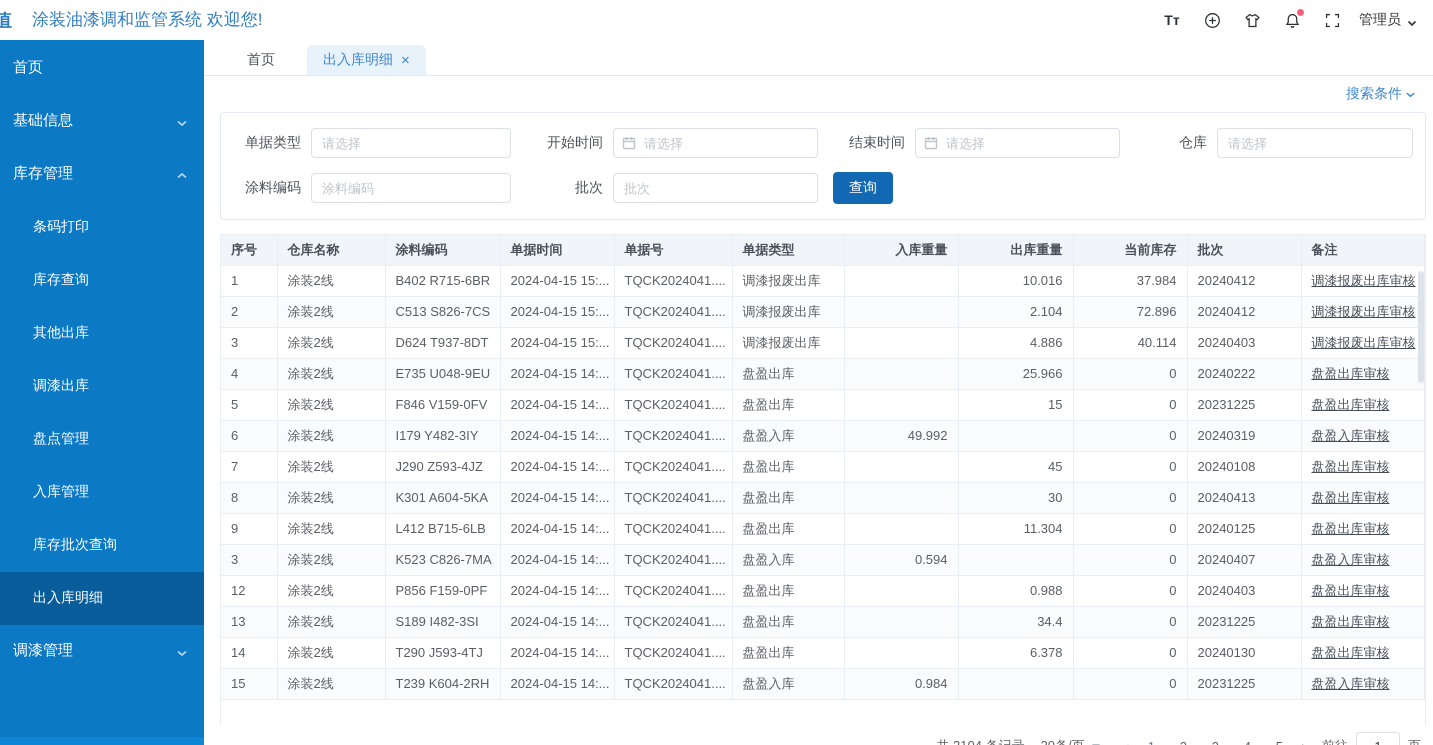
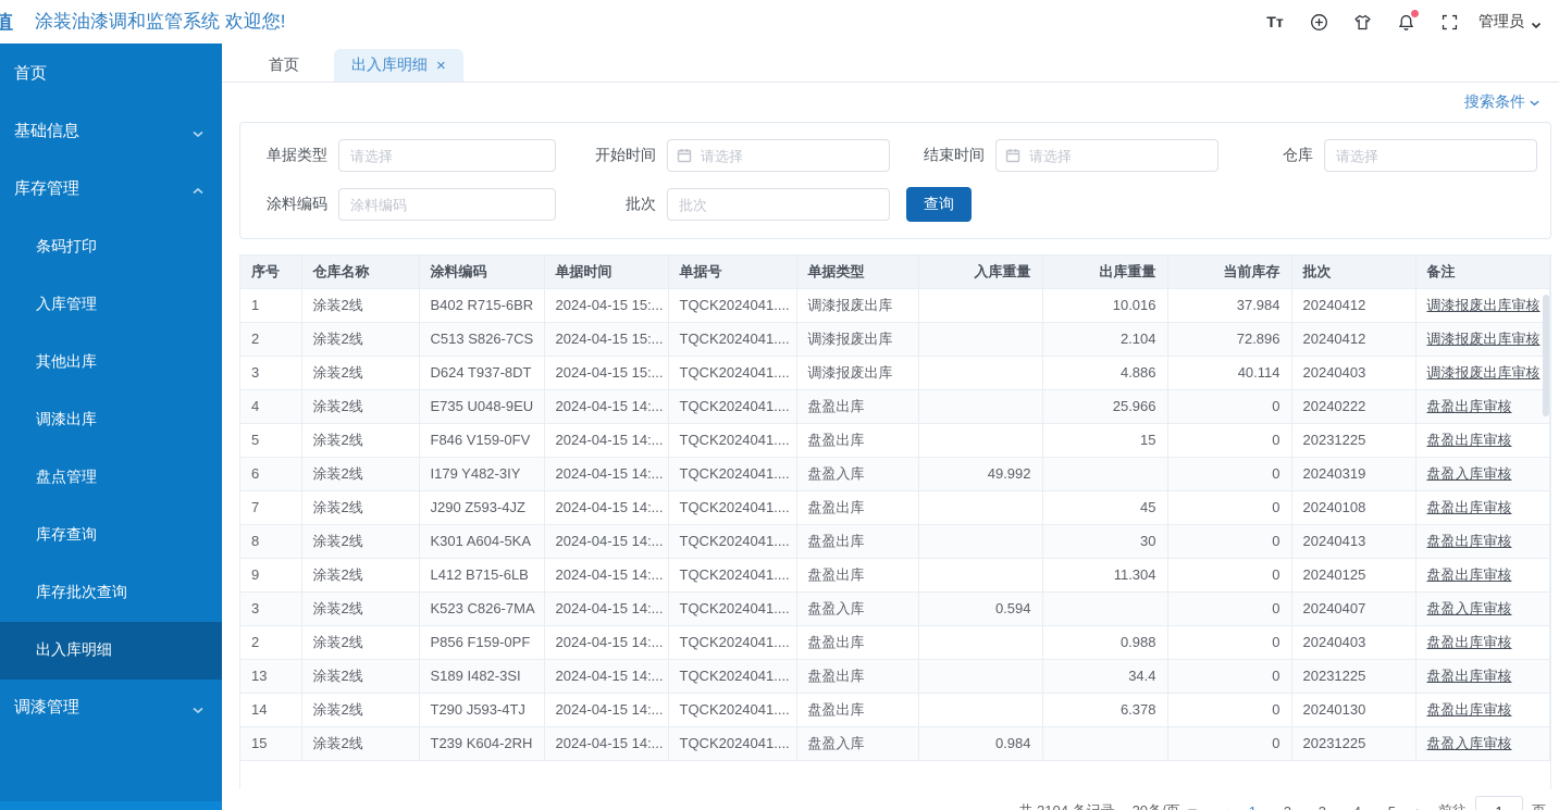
  值
  涂装油漆调和监管系统 欢迎您!
  Tт
  管理员
  首页
  基础信息
  库存管理
  条码打印
- 库存查询
+ 入库管理
  其他出库
  调漆出库
  盘点管理
- 入库管理
+ 库存查询
  库存批次查询
  出入库明细
  调漆管理
  首页
  出入库明细
  ×
  搜索条件
  单据类型
  请选择
  开始时间
  请选择
  结束时间
  请选择
  仓库
  请选择
  涂料编码
  涂料编码
  批次
  批次
  查询
  序号	仓库名称	涂料编码	单据时间	单据号	单据类型	入库重量	出库重量	当前库存	批次	备注
  1	涂装2线	B402 R715-6BR	2024-04-15 15:...	TQCK2024041....	调漆报废出库		10.016	37.984	20240412	调漆报废出库审核
  2	涂装2线	C513 S826-7CS	2024-04-15 15:...	TQCK2024041....	调漆报废出库		2.104	72.896	20240412	调漆报废出库审核
  3	涂装2线	D624 T937-8DT	2024-04-15 15:...	TQCK2024041....	调漆报废出库		4.886	40.114	20240403	调漆报废出库审核
  4	涂装2线	E735 U048-9EU	2024-04-15 14:...	TQCK2024041....	盘盈出库		25.966	0	20240222	盘盈出库审核
  5	涂装2线	F846 V159-0FV	2024-04-15 14:...	TQCK2024041....	盘盈出库		15	0	20231225	盘盈出库审核
  6	涂装2线	I179 Y482-3IY	2024-04-15 14:...	TQCK2024041....	盘盈入库	49.992		0	20240319	盘盈入库审核
  7	涂装2线	J290 Z593-4JZ	2024-04-15 14:...	TQCK2024041....	盘盈出库		45	0	20240108	盘盈出库审核
  8	涂装2线	K301 A604-5KA	2024-04-15 14:...	TQCK2024041....	盘盈出库		30	0	20240413	盘盈出库审核
  9	涂装2线	L412 B715-6LB	2024-04-15 14:...	TQCK2024041....	盘盈出库		11.304	0	20240125	盘盈出库审核
  3	涂装2线	K523 C826-7MA	2024-04-15 14:...	TQCK2024041....	盘盈入库	0.594		0	20240407	盘盈入库审核
- 12	涂装2线	P856 F159-0PF	2024-04-15 14:...	TQCK2024041....	盘盈出库		0.988	0	20240403	盘盈出库审核
+ 2	涂装2线	P856 F159-0PF	2024-04-15 14:...	TQCK2024041....	盘盈出库		0.988	0	20240403	盘盈出库审核
  13	涂装2线	S189 I482-3SI	2024-04-15 14:...	TQCK2024041....	盘盈出库		34.4	0	20231225	盘盈出库审核
  14	涂装2线	T290 J593-4TJ	2024-04-15 14:...	TQCK2024041....	盘盈出库		6.378	0	20240130	盘盈出库审核
  15	涂装2线	T239 K604-2RH	2024-04-15 14:...	TQCK2024041....	盘盈入库	0.984		0	20231225	盘盈入库审核
